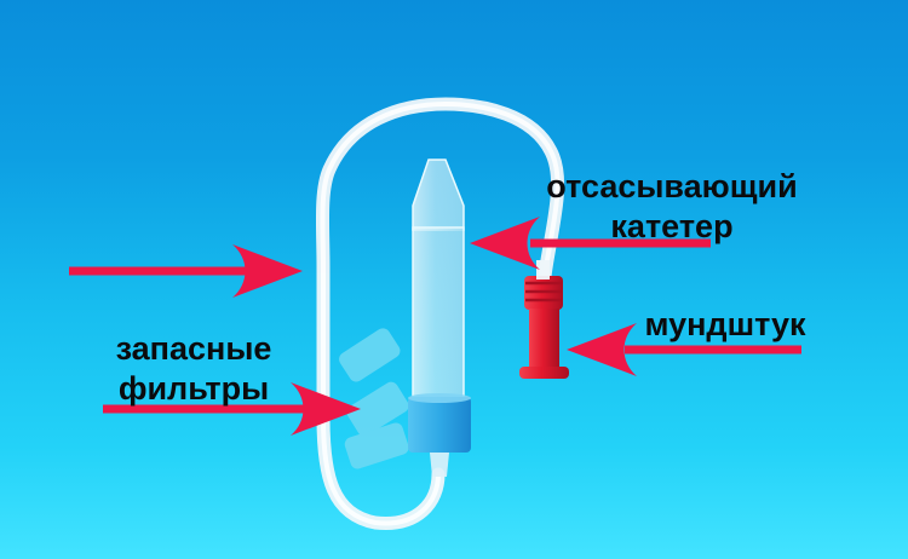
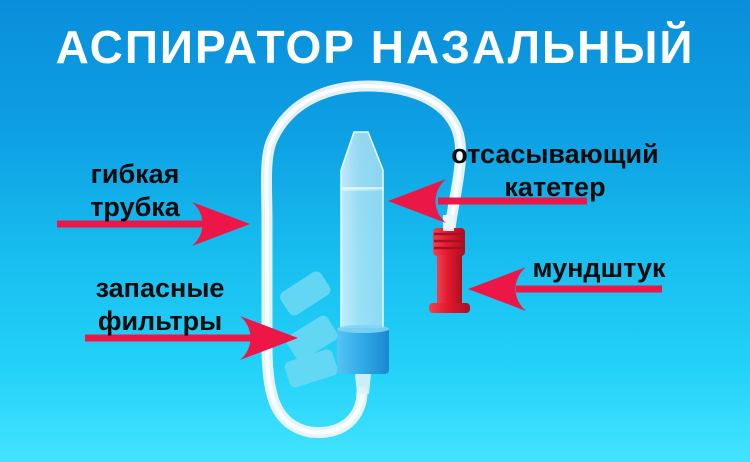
+ АСПИРАТОР НАЗАЛЬНЫЙ
+ гибкая
+ трубка
  запасные
  фильтры
  отсасывающий
  катетер
  мундштук
